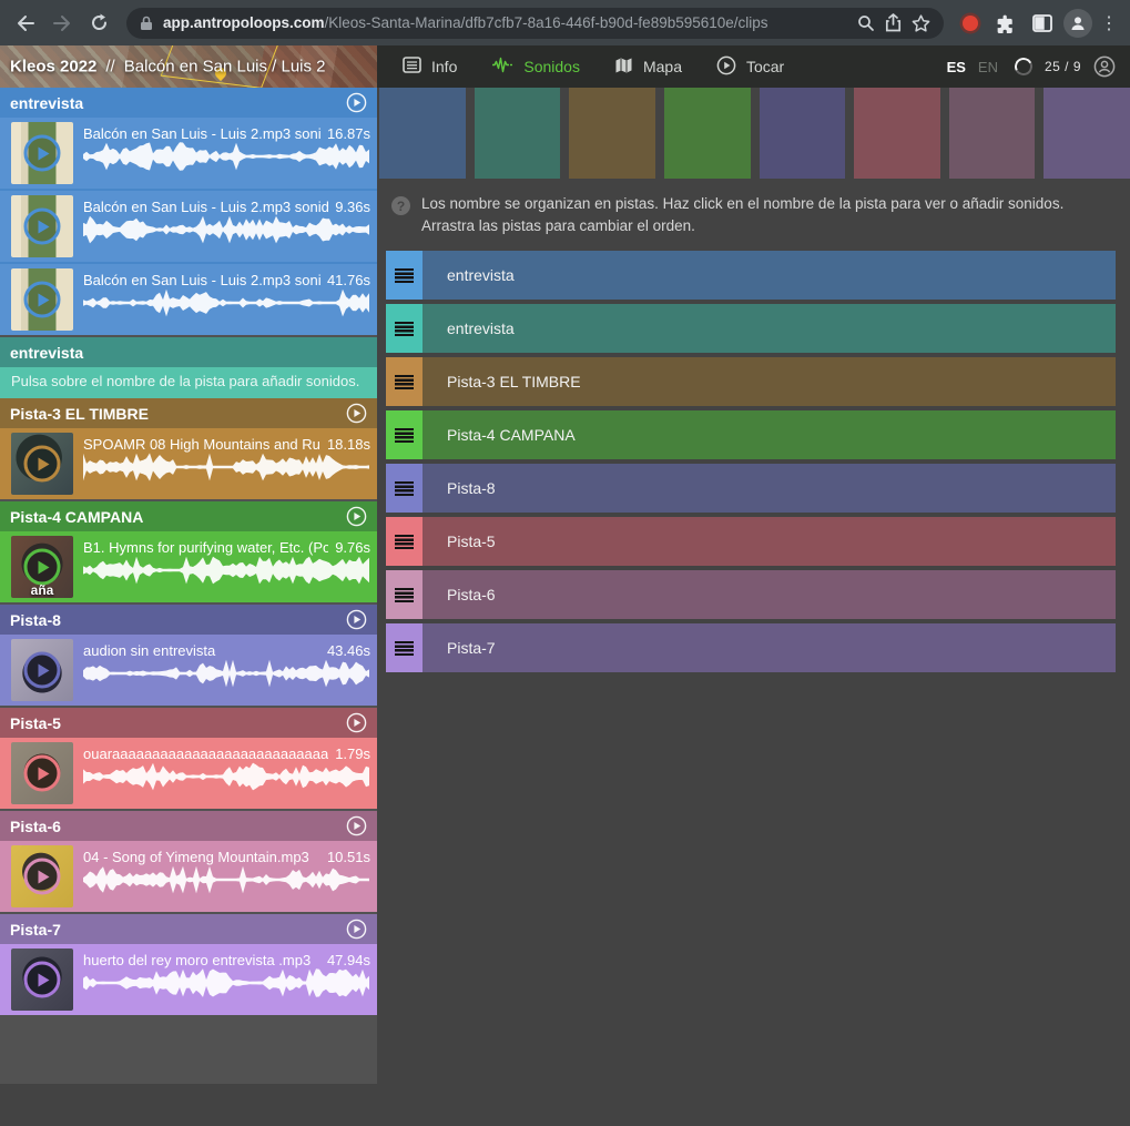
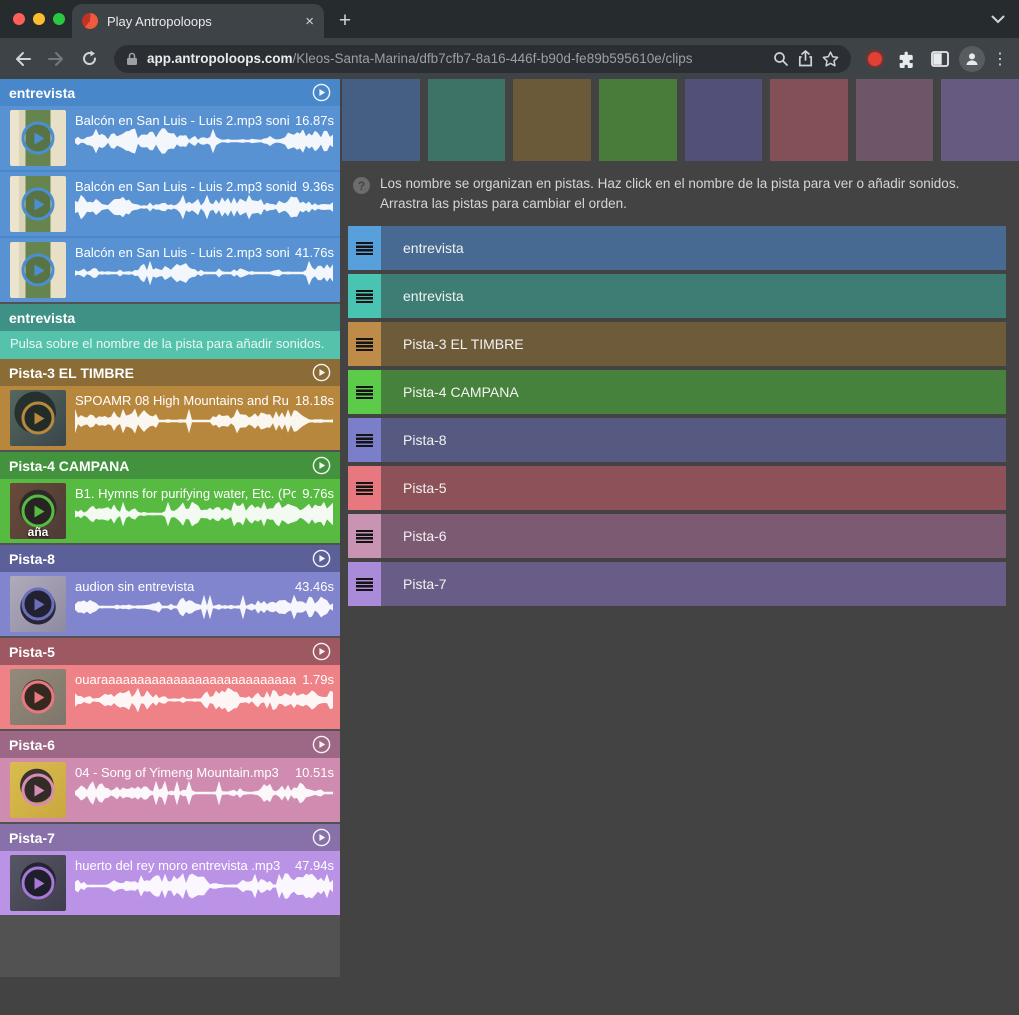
+ Play Antropoloops
+ ×
+ +
  app.antropoloops.com/Kleos-Santa-Marina/dfb7cfb7-8a16-446f-b90d-fe89b595610e/clips
  ⋮
- Kleos 2022
- //
- Balcón en San Luis / Luis 2
- Info
- Sonidos
- Mapa
- Tocar
- ES
- EN
- 25 / 9
  entrevista
  Balcón en San Luis - Luis 2.mp3 soni
  16.87s
  Balcón en San Luis - Luis 2.mp3 sonid
  9.36s
  Balcón en San Luis - Luis 2.mp3 soni
  41.76s
  entrevista
  Pulsa sobre el nombre de la pista para añadir sonidos.
  Pista-3 EL TIMBRE
  SPOAMR 08 High Mountains and Ru
  18.18s
  Pista-4 CAMPANA
  aña
  B1. Hymns for purifying water, Etc. (Po
  9.76s
  Pista-8
  audion sin entrevista
  43.46s
  Pista-5
  ouaraaaaaaaaaaaaaaaaaaaaaaaaaaa
  1.79s
  Pista-6
  04 - Song of Yimeng Mountain.mp3
  10.51s
  Pista-7
  huerto del rey moro entrevista .mp3
  47.94s
  ?
  Los nombre se organizan en pistas. Haz click en el nombre de la pista para ver o añadir sonidos. Arrastra las pistas para cambiar el orden.
  entrevista
  entrevista
  Pista-3 EL TIMBRE
  Pista-4 CAMPANA
  Pista-8
  Pista-5
  Pista-6
  Pista-7
